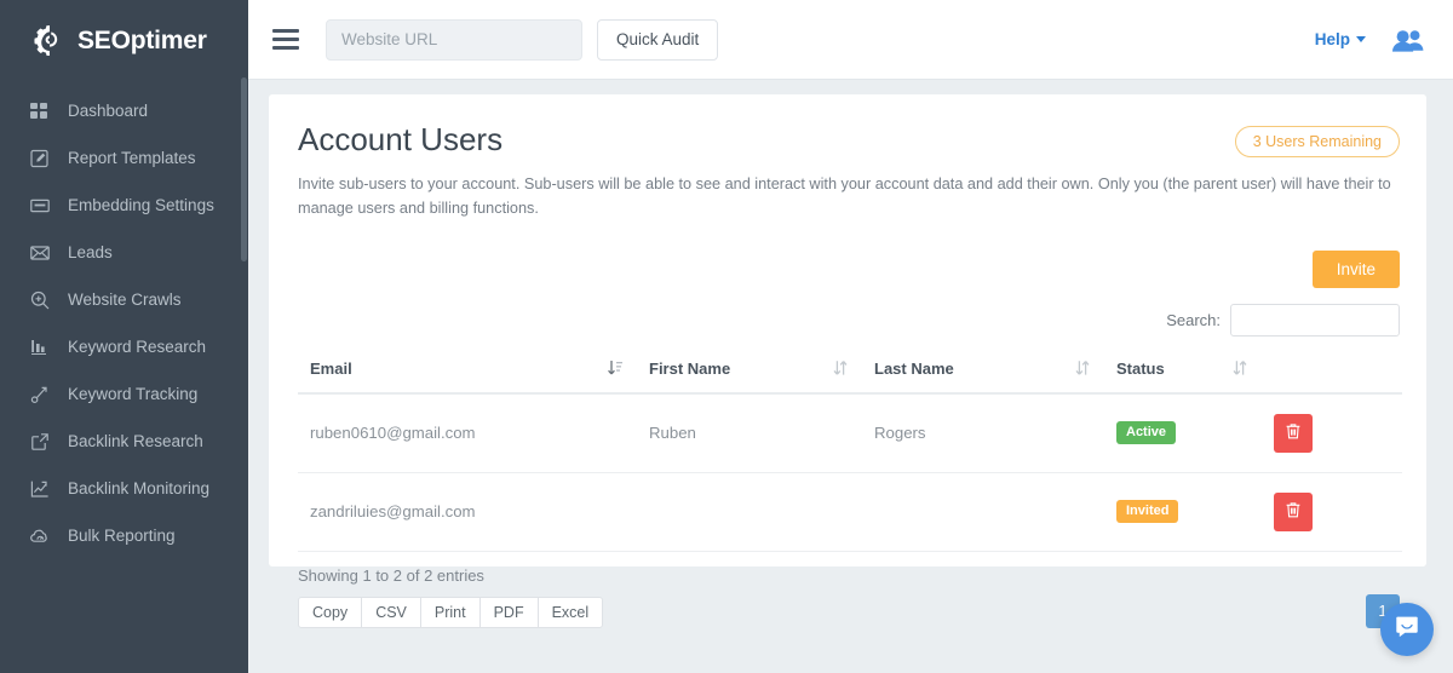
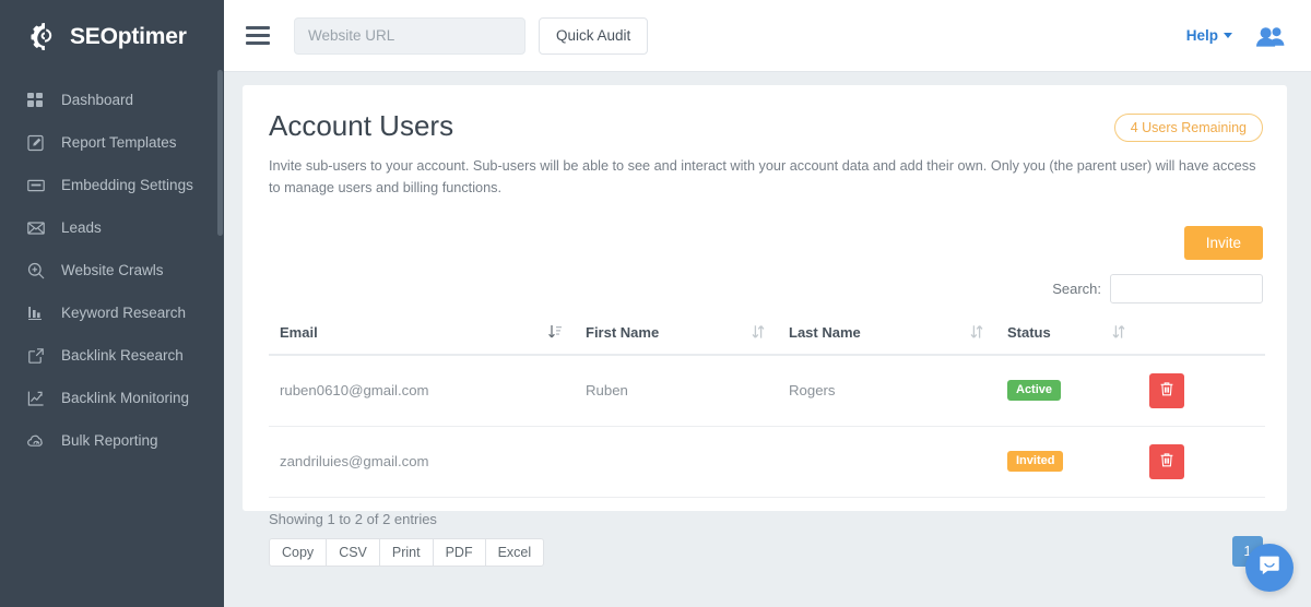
  SEOptimer
  Dashboard
  Report Templates
  Embedding Settings
  Leads
  Website Crawls
  Keyword Research
- Keyword Tracking
  Backlink Research
  Backlink Monitoring
  Bulk Reporting
  Website URL
  Quick Audit
  Help
  Account Users
- 3 Users Remaining
+ 4 Users Remaining
- Invite sub-users to your account. Sub-users will be able to see and interact with your account data and add their own. Only you (the parent user) will have their to manage users and billing functions.
+ Invite sub-users to your account. Sub-users will be able to see and interact with your account data and add their own. Only you (the parent user) will have access to manage users and billing functions.
  Invite
  Search:
  Email	First Name	Last Name	Status
  ruben0610@gmail.com	Ruben	Rogers	Active
  zandriluies@gmail.com			Invited
  Showing 1 to 2 of 2 entries
  Copy
  CSV
  Print
  PDF
  Excel
  1
